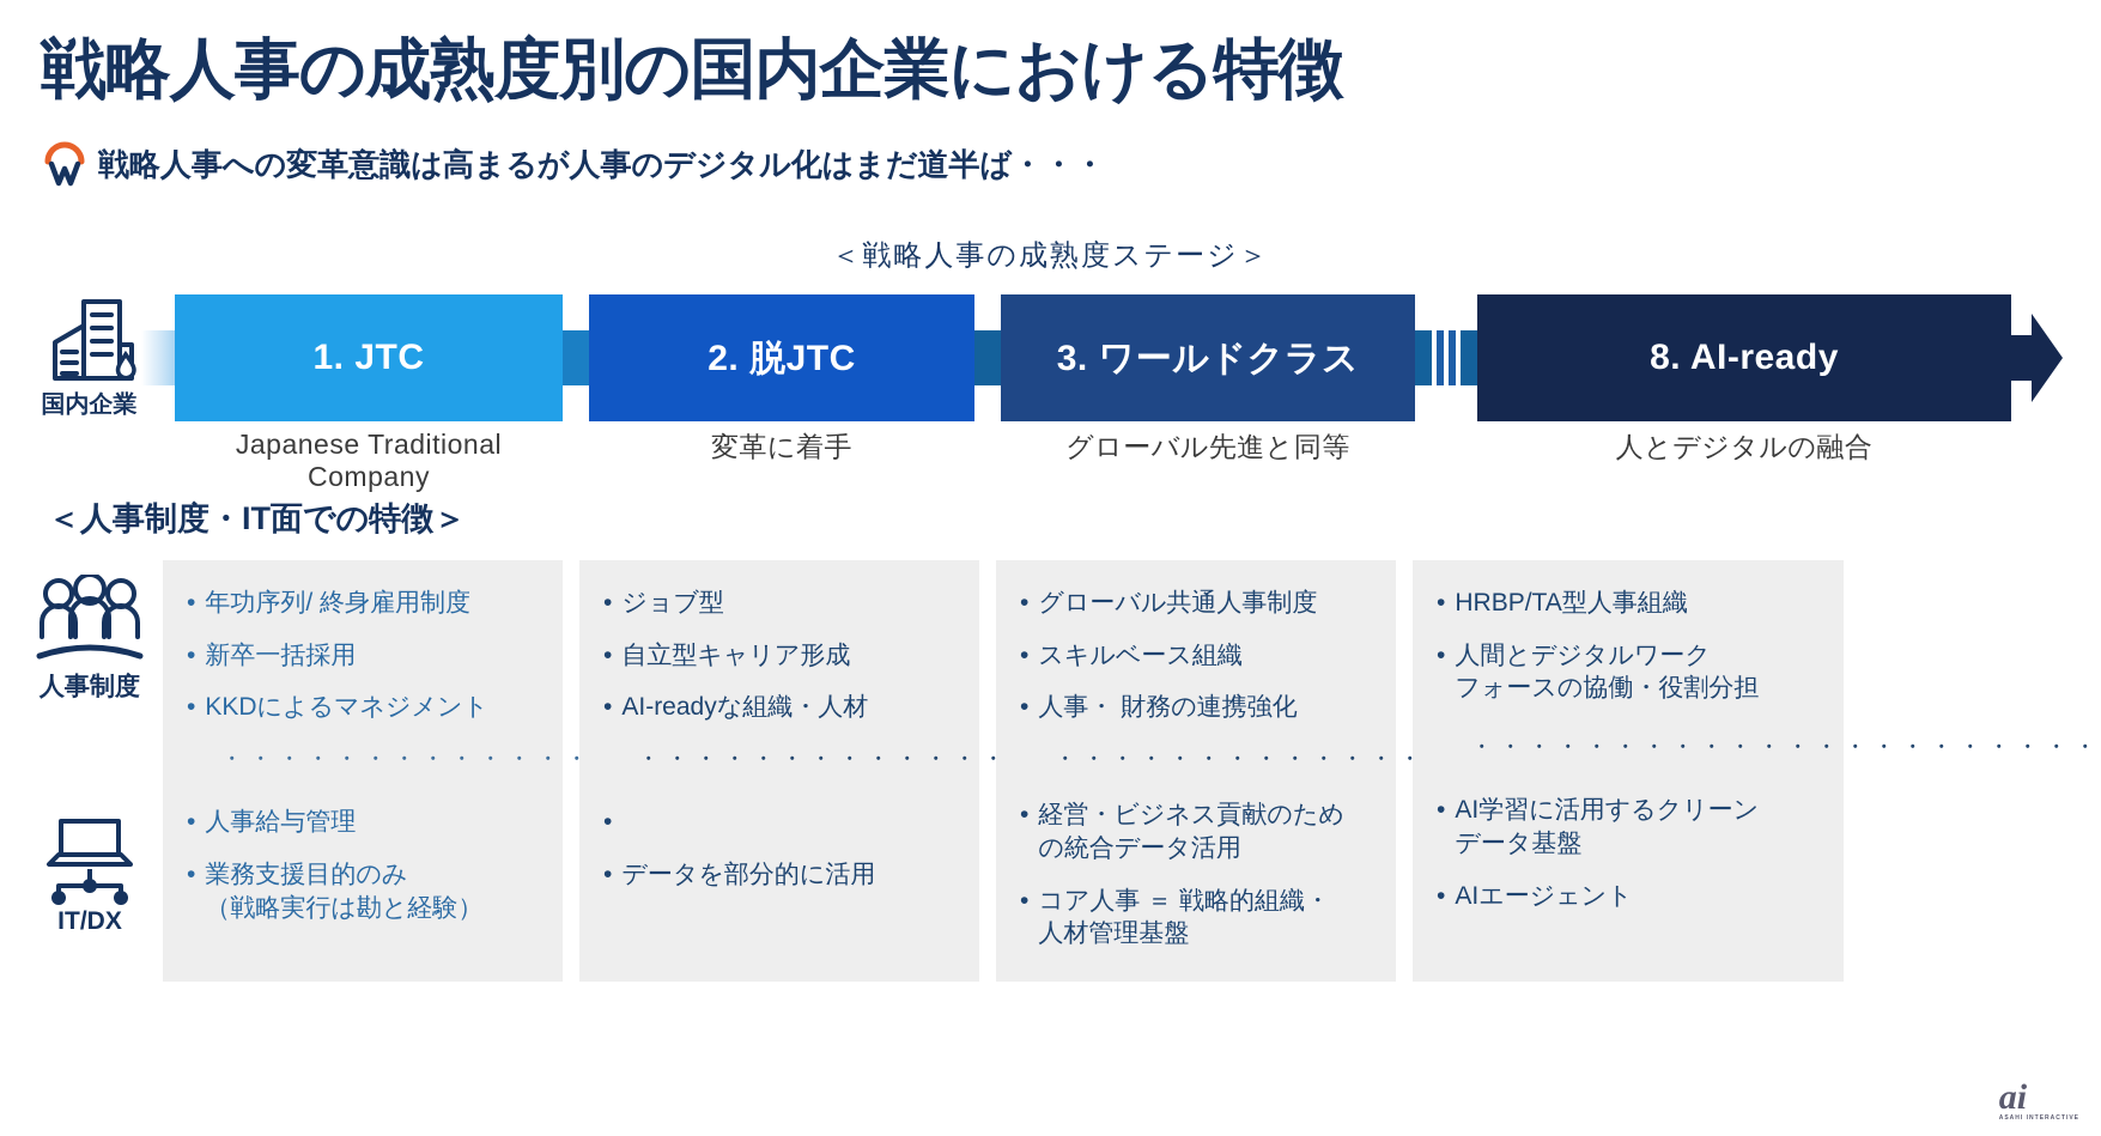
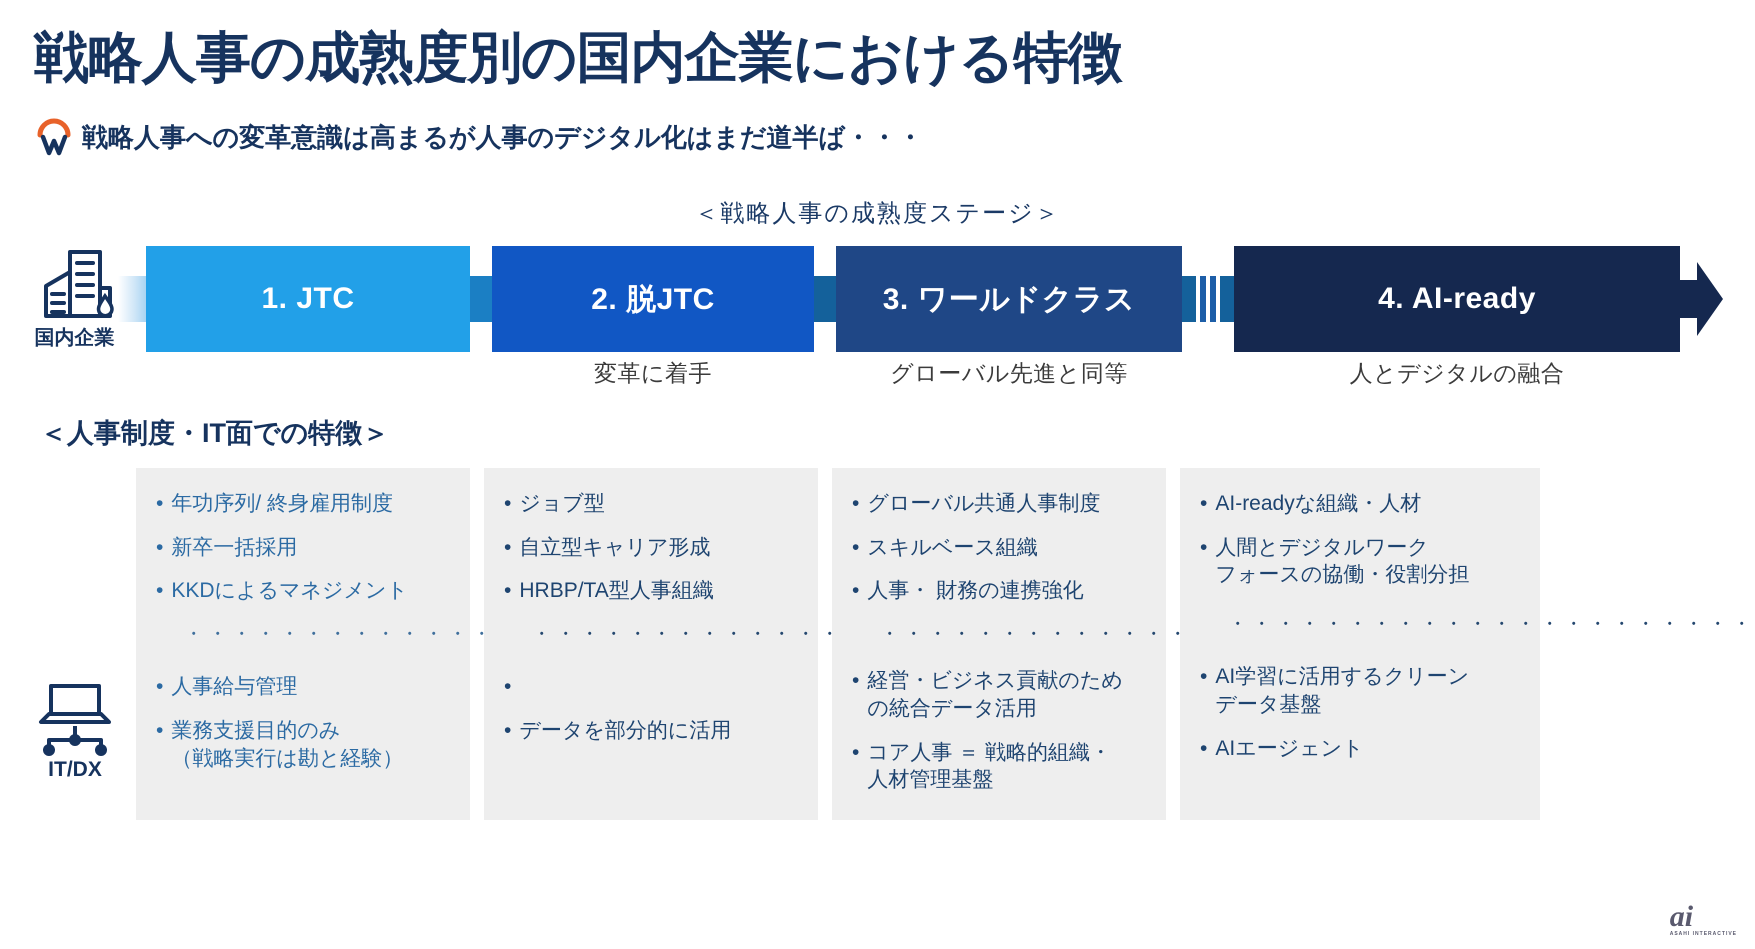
  戦略人事の成熟度別の国内企業における特徴
  戦略人事への変革意識は高まるが人事のデジタル化はまだ道半ば・・・
  ＜戦略人事の成熟度ステージ＞
  国内企業
  1. JTC
  2. 脱JTC
  3. ワールドクラス
- 8. AI-ready
+ 4. AI-ready
- Japanese Traditional Company
  変革に着手
  グローバル先進と同等
  人とデジタルの融合
  ＜人事制度・IT面での特徴＞
- 人事制度
  IT/DX
  •
  年功序列/ 終身雇用制度
  •
  新卒一括採用
  •
  KKDによるマネジメント
  •
  人事給与管理
  •
  業務支援目的のみ
  （戦略実行は勘と経験）
  •
  ジョブ型
  •
  自立型キャリア形成
  •
- AI-readyな組織・人材
+ HRBP/TA型人事組織
  •
  •
  データを部分的に活用
  •
  グローバル共通人事制度
  •
  スキルベース組織
  •
  人事・ 財務の連携強化
  •
  経営・ビジネス貢献のため
  の統合データ活用
  •
  コア人事 ＝ 戦略的組織・
  人材管理基盤
  •
- HRBP/TA型人事組織
+ AI-readyな組織・人材
  •
  人間とデジタルワーク
  フォースの協働・役割分担
  ・・・・・・・・・・・・・・・・・・・・・・
  •
  AI学習に活用するクリーン
  データ基盤
  •
  AIエージェント
  ai
